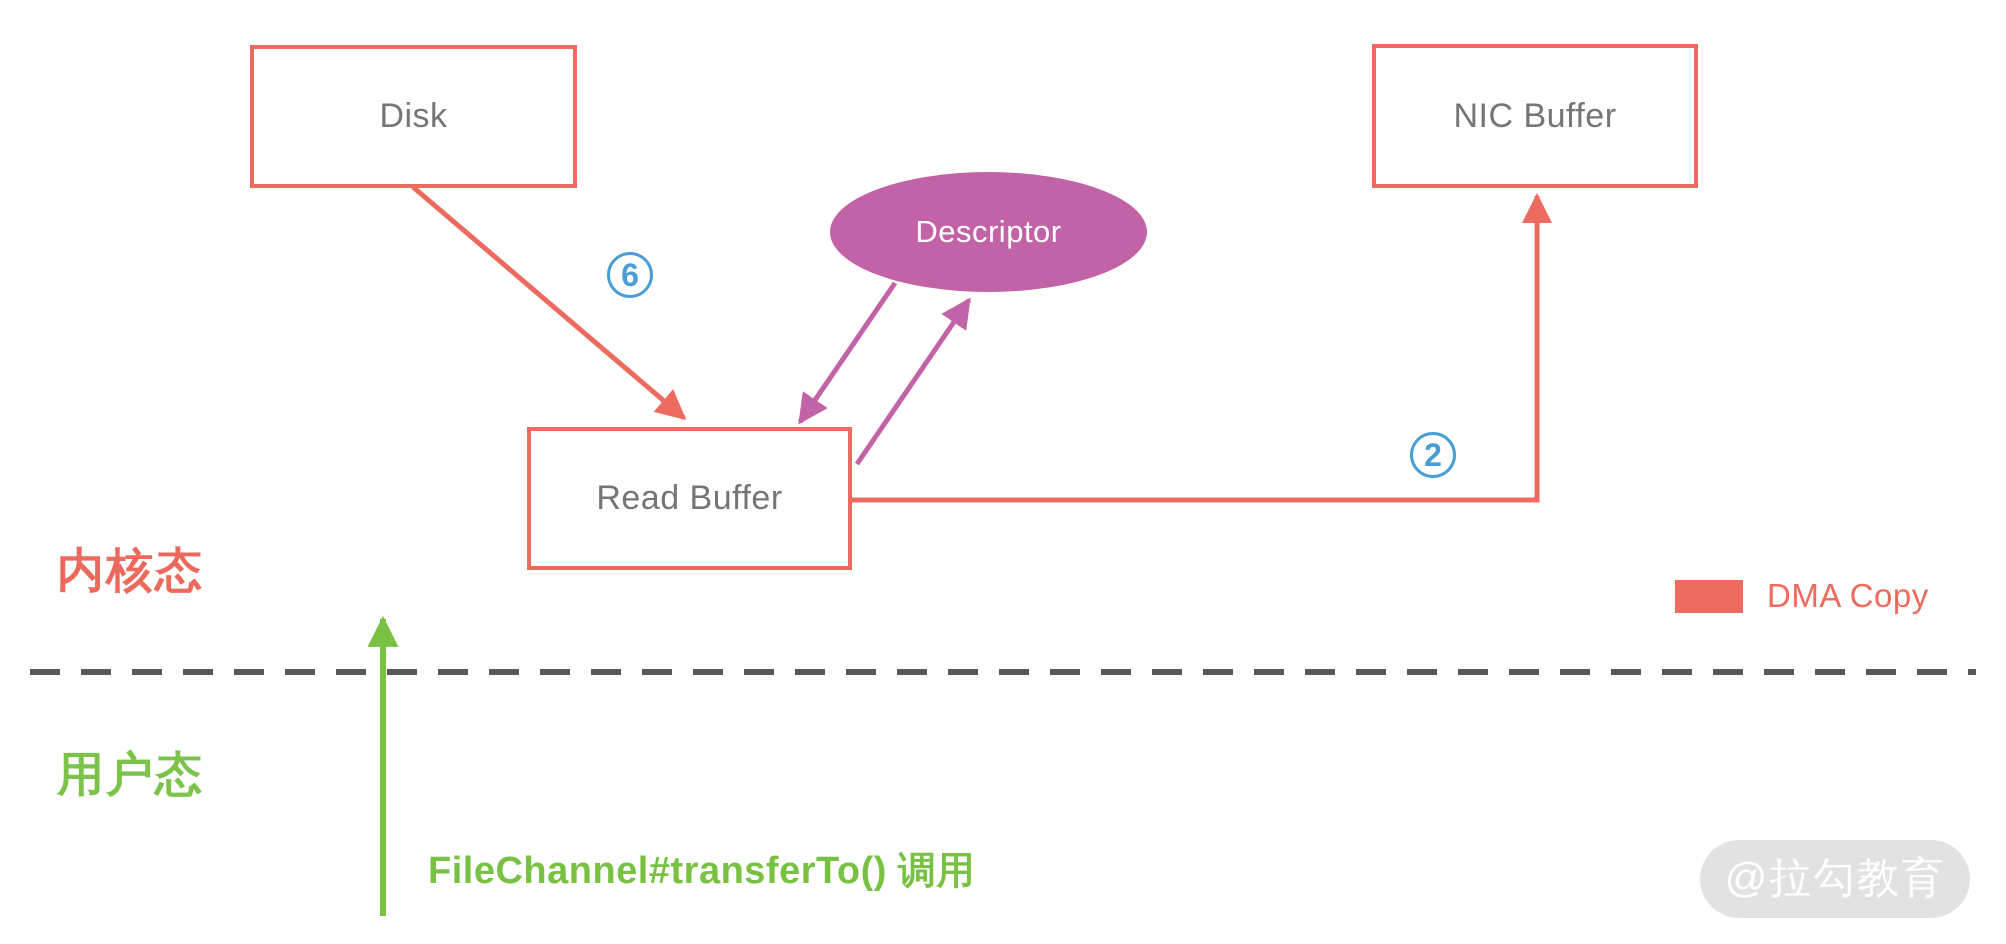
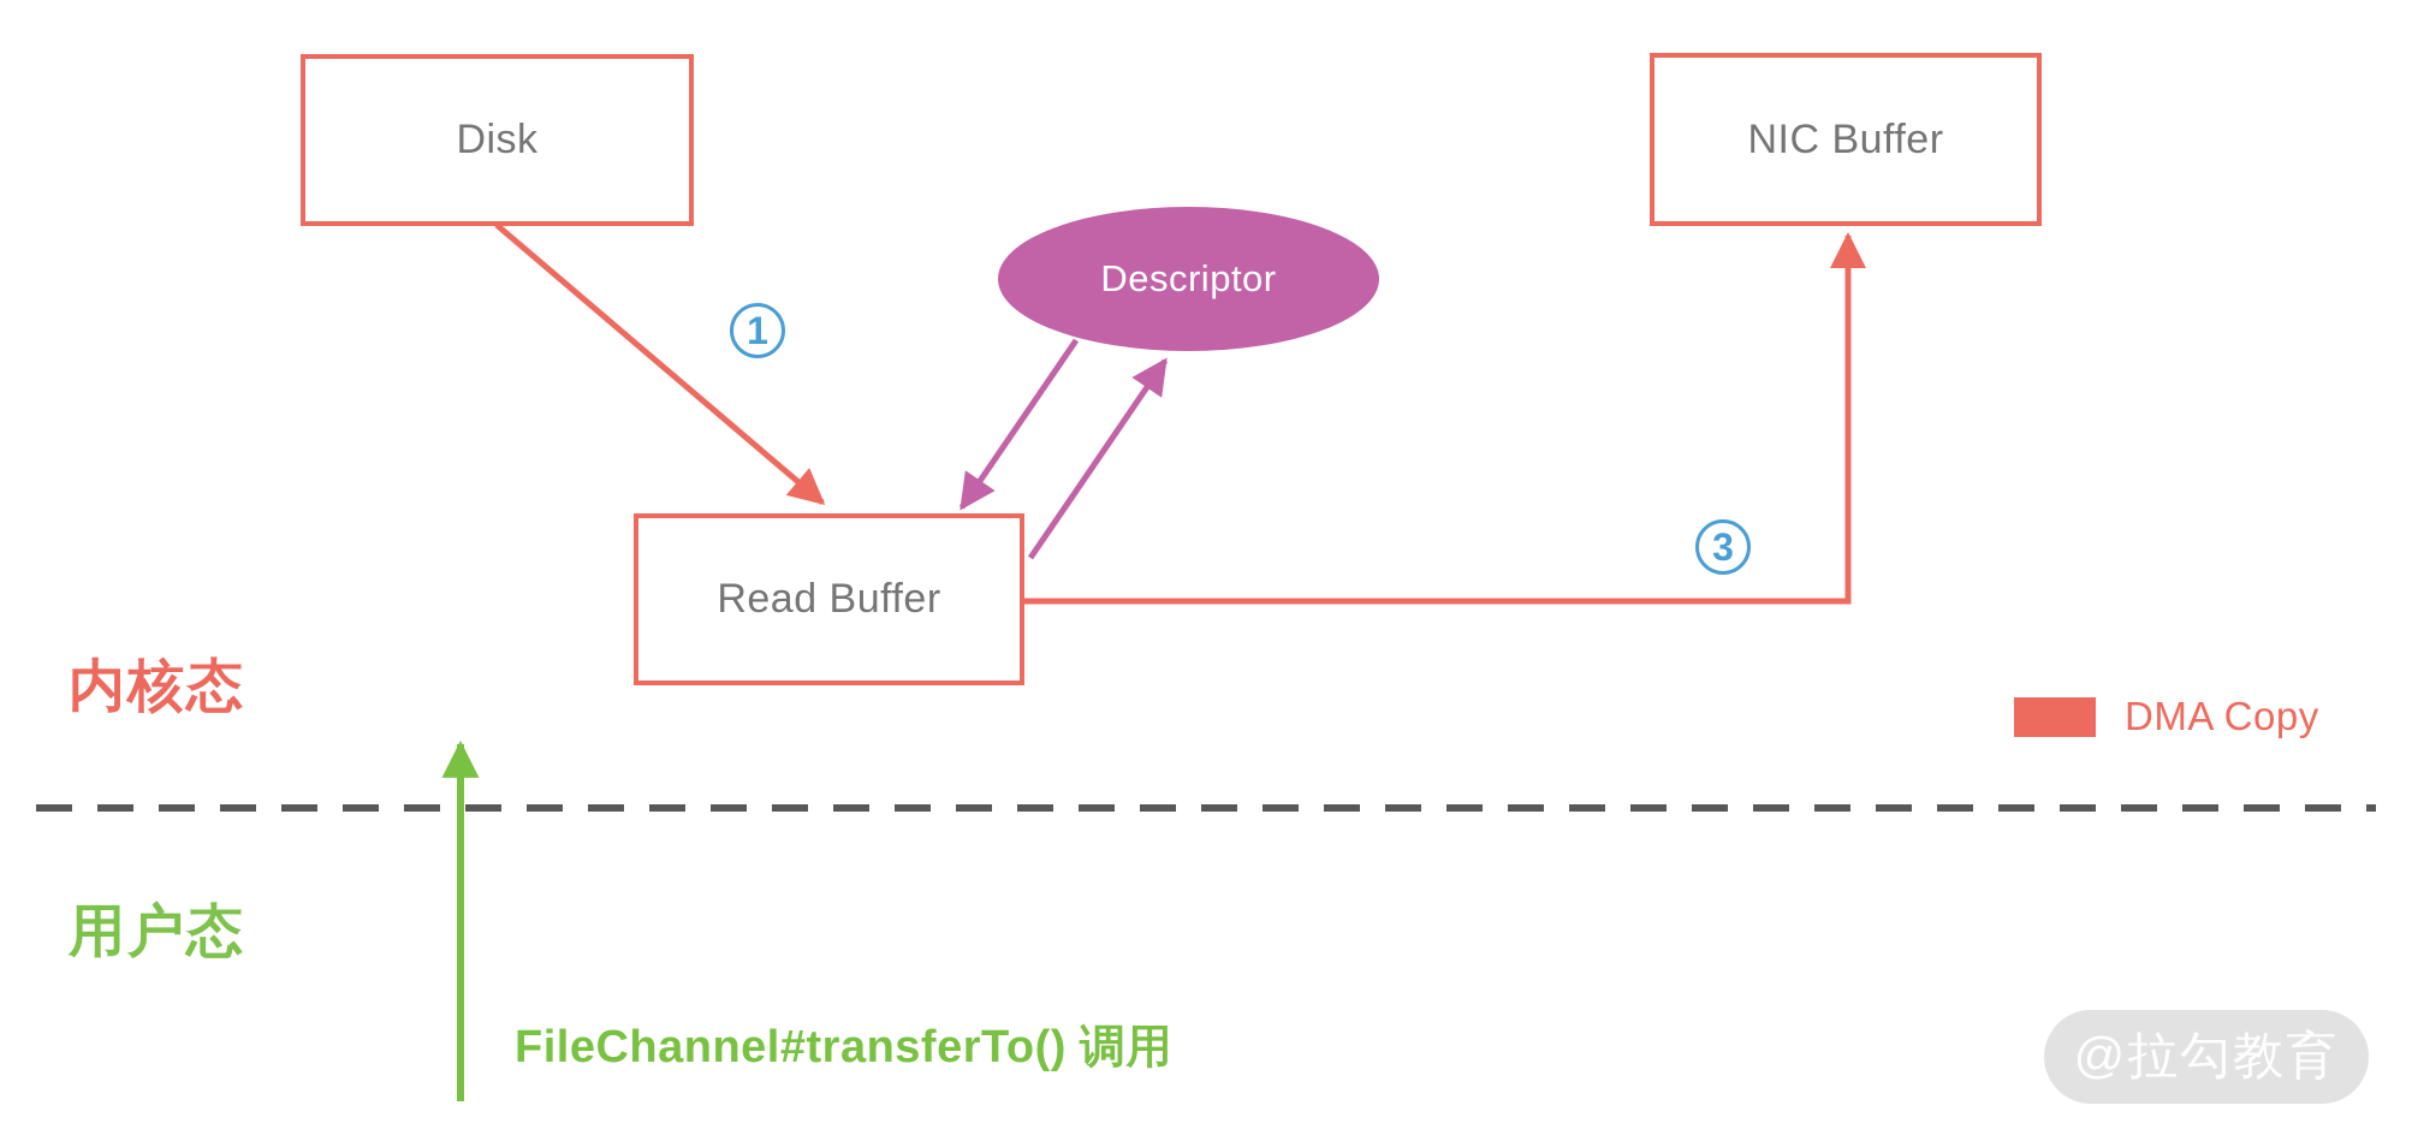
  Disk
  NIC Buffer
  Read Buffer
  Descriptor
- 6
+ 1
- 2
+ 3
  内核态
  用户态
  FileChannel#transferTo() 调用
  DMA Copy
  @拉勾教育
